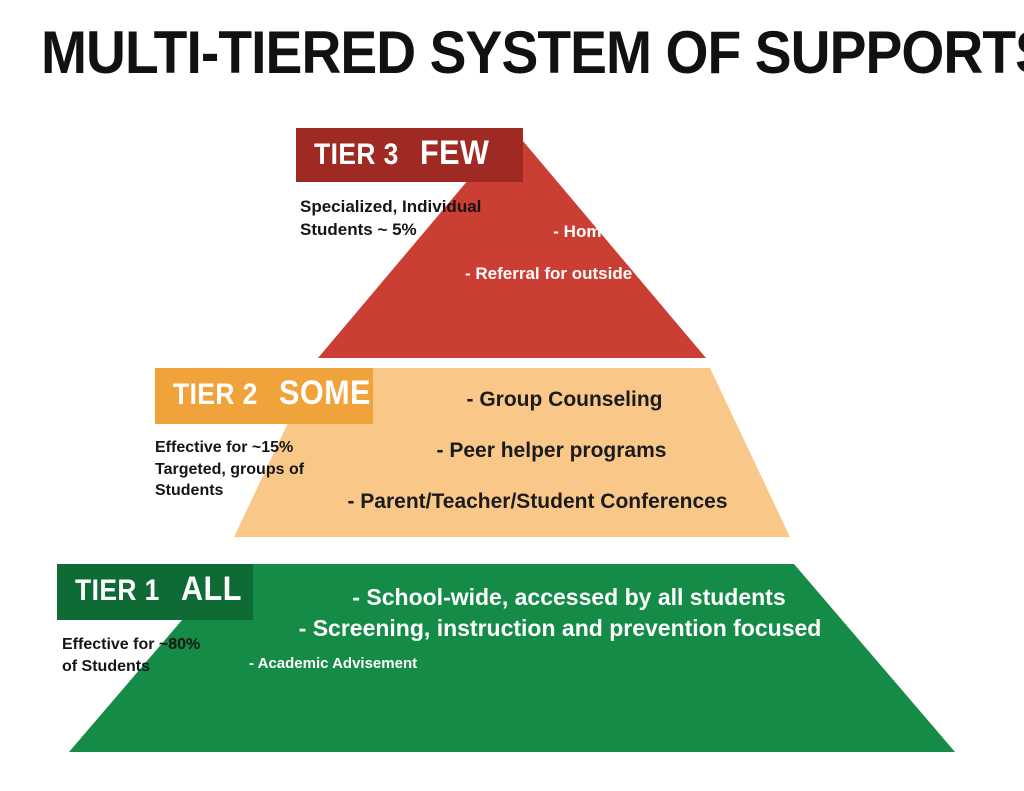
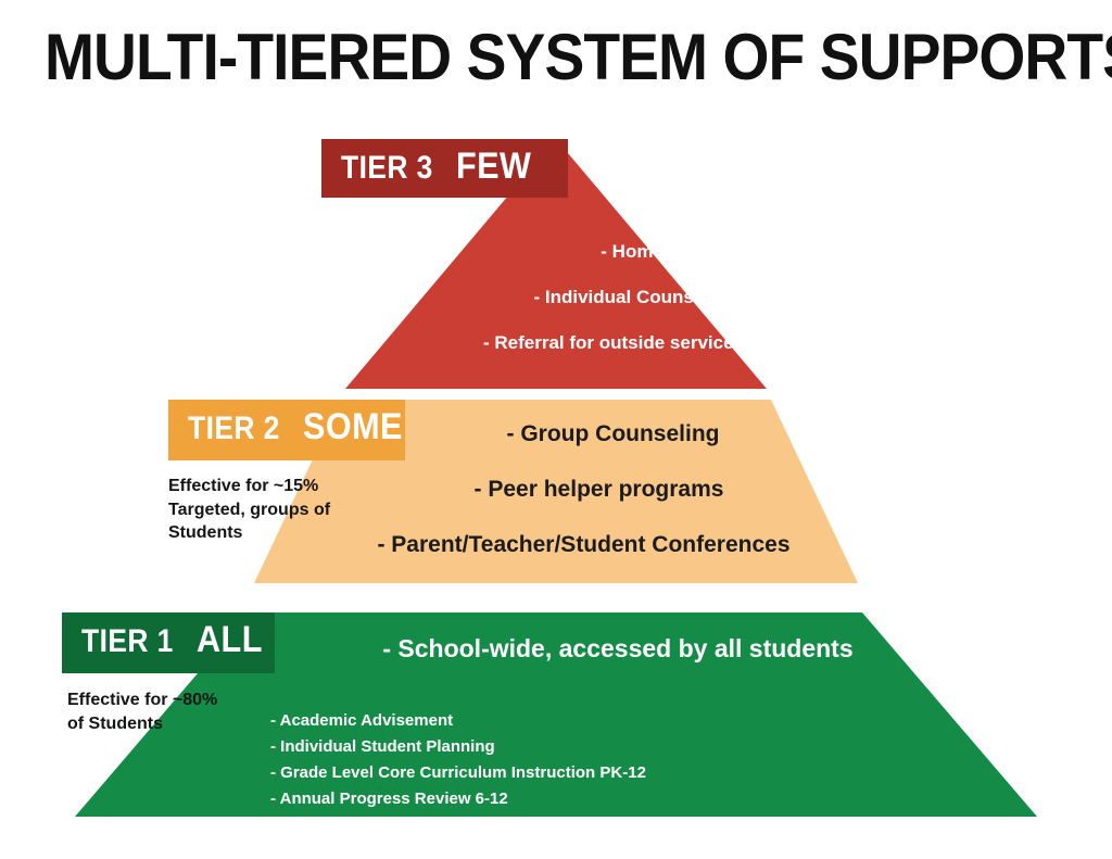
  MULTI-TIERED SYSTEM OF SUPPOR
  TIER 3
  FEW
- Specialized, Individual
- Students ~ 5%
  - Home Visits
+ - Individual Counseling
  - Referral for outside services
  TIER 2
  SOME
  Effective for ~15%
  Targeted, groups of
  Students
  - Group Counseling
  - Peer helper programs
  - Parent/Teacher/Student Conferences
  TIER 1
  ALL
  Effective for ~80%
  of Students
  - School-wide, accessed by all students
- - Screening, instruction and prevention focused
  - Academic Advisement
+ - Individual Student Planning
+ - Grade Level Core Curriculum Instruction PK-12
+ - Annual Progress Review 6-12
